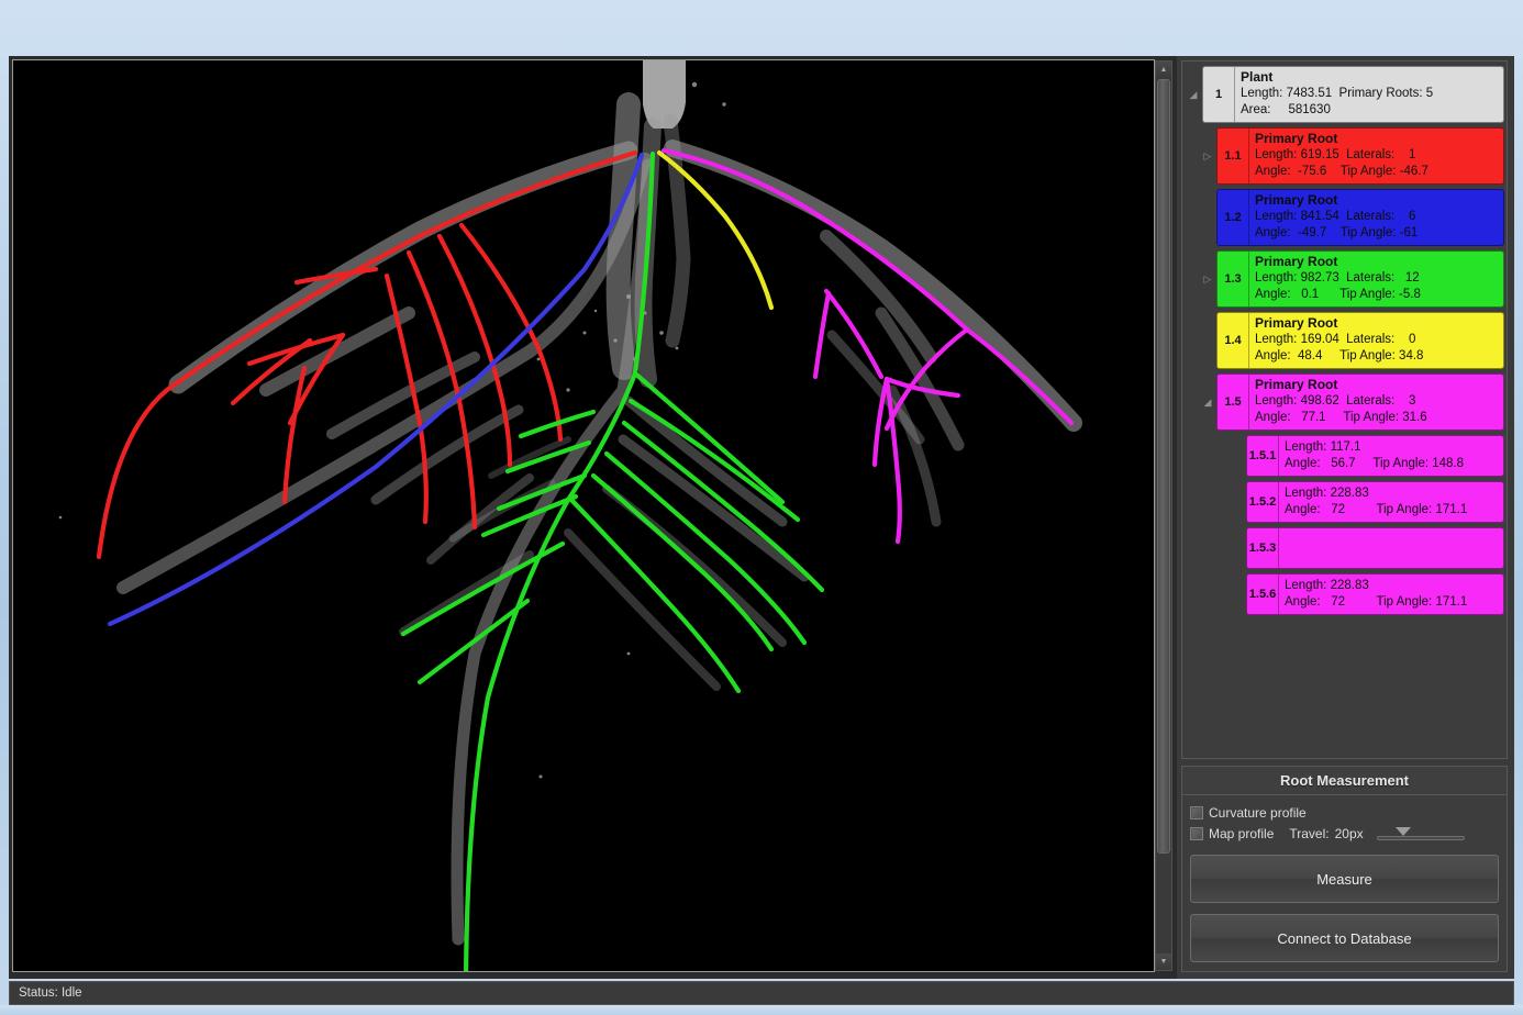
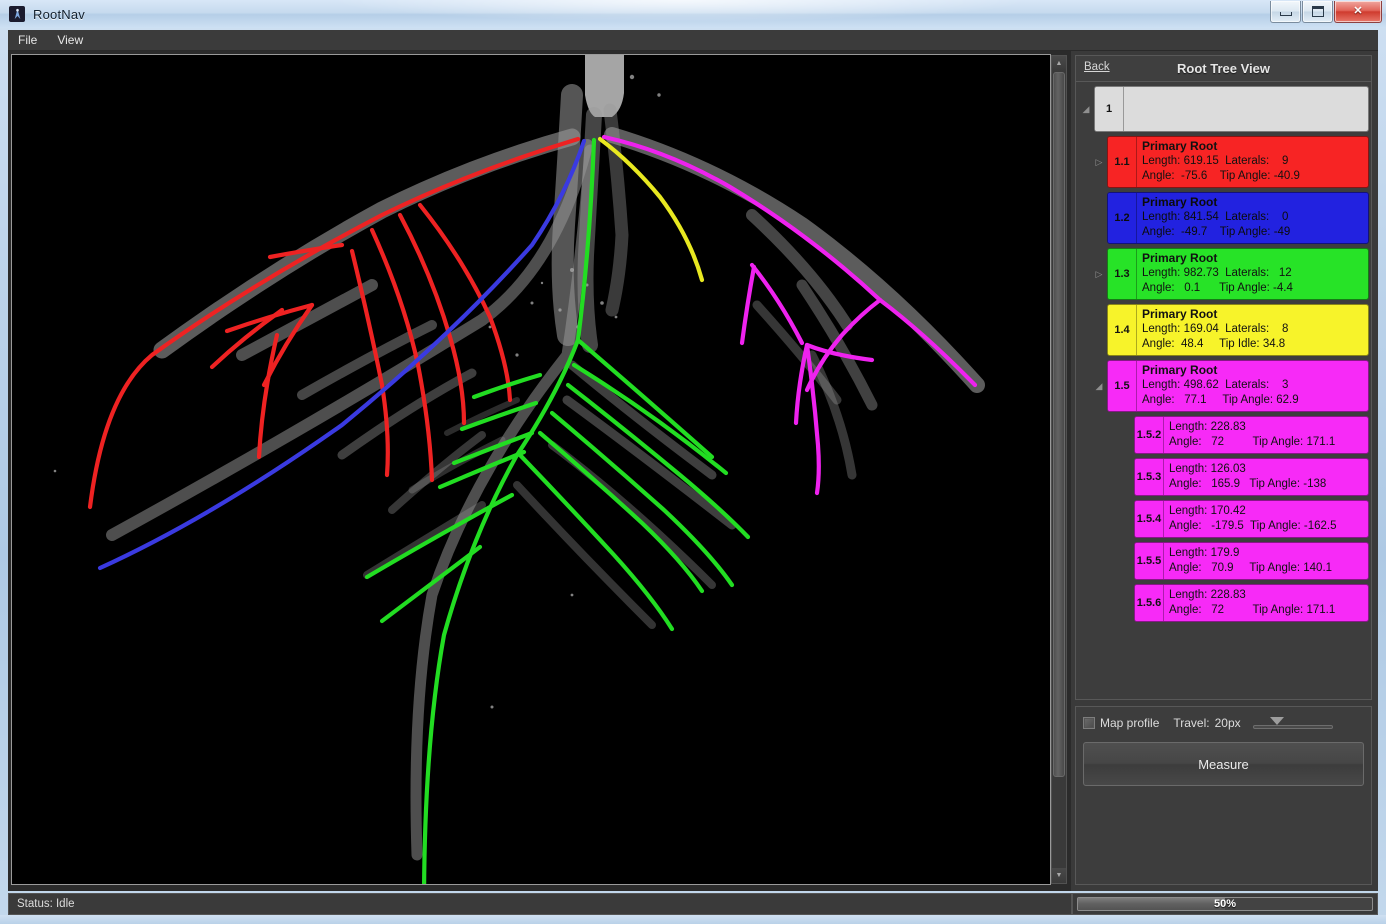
+ RootNav
+ ✕
+ File
+ View
+ Back
+ Root Tree View
  ◢
  1
- Plant
- Length: 7483.51 Primary Roots: 5
- Area: 581630
  ▷
  1.1
  Primary Root
- Length: 619.15 Laterals: 1
+ Length: 619.15 Laterals: 9
- Angle: -75.6 Tip Angle: -46.7
+ Angle: -75.6 Tip Angle: -40.9
  1.2
  Primary Root
- Length: 841.54 Laterals: 6
+ Length: 841.54 Laterals: 0
- Angle: -49.7 Tip Angle: -61
+ Angle: -49.7 Tip Angle: -49
  ▷
  1.3
  Primary Root
  Length: 982.73 Laterals: 12
- Angle: 0.1 Tip Angle: -5.8
+ Angle: 0.1 Tip Angle: -4.4
  1.4
  Primary Root
- Length: 169.04 Laterals: 0
+ Length: 169.04 Laterals: 8
- Angle: 48.4 Tip Angle: 34.8
+ Angle: 48.4 Tip Idle: 34.8
  ◢
  1.5
  Primary Root
  Length: 498.62 Laterals: 3
- Angle: 77.1 Tip Angle: 31.6
+ Angle: 77.1 Tip Angle: 62.9
- 1.5.1
- Length: 117.1
- Angle: 56.7 Tip Angle: 148.8
  1.5.2
  Length: 228.83
  Angle: 72 Tip Angle: 171.1
  1.5.3
+ Length: 126.03
+ Angle: 165.9 Tip Angle: -138
+ 1.5.4
+ Length: 170.42
+ Angle: -179.5 Tip Angle: -162.5
+ 1.5.5
+ Length: 179.9
+ Angle: 70.9 Tip Angle: 140.1
  1.5.6
  Length: 228.83
  Angle: 72 Tip Angle: 171.1
- Root Measurement
- Curvature profile
  Map profile
  Travel:
  20px
  Measure
- Connect to Database
  Status: Idle
+ 50%
